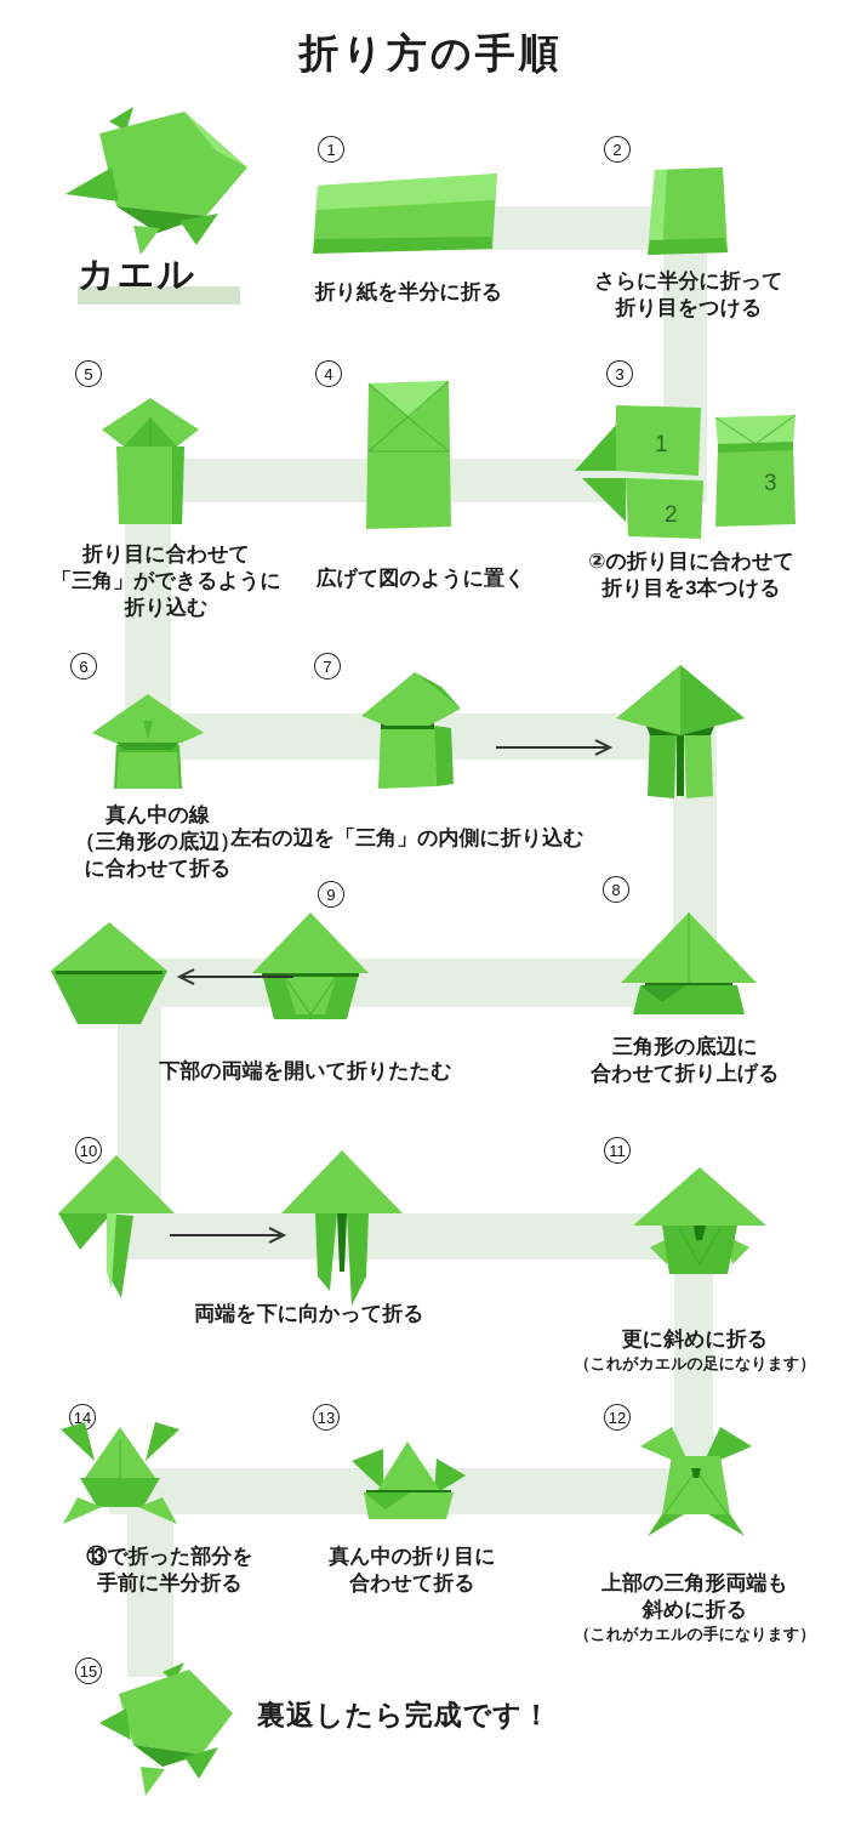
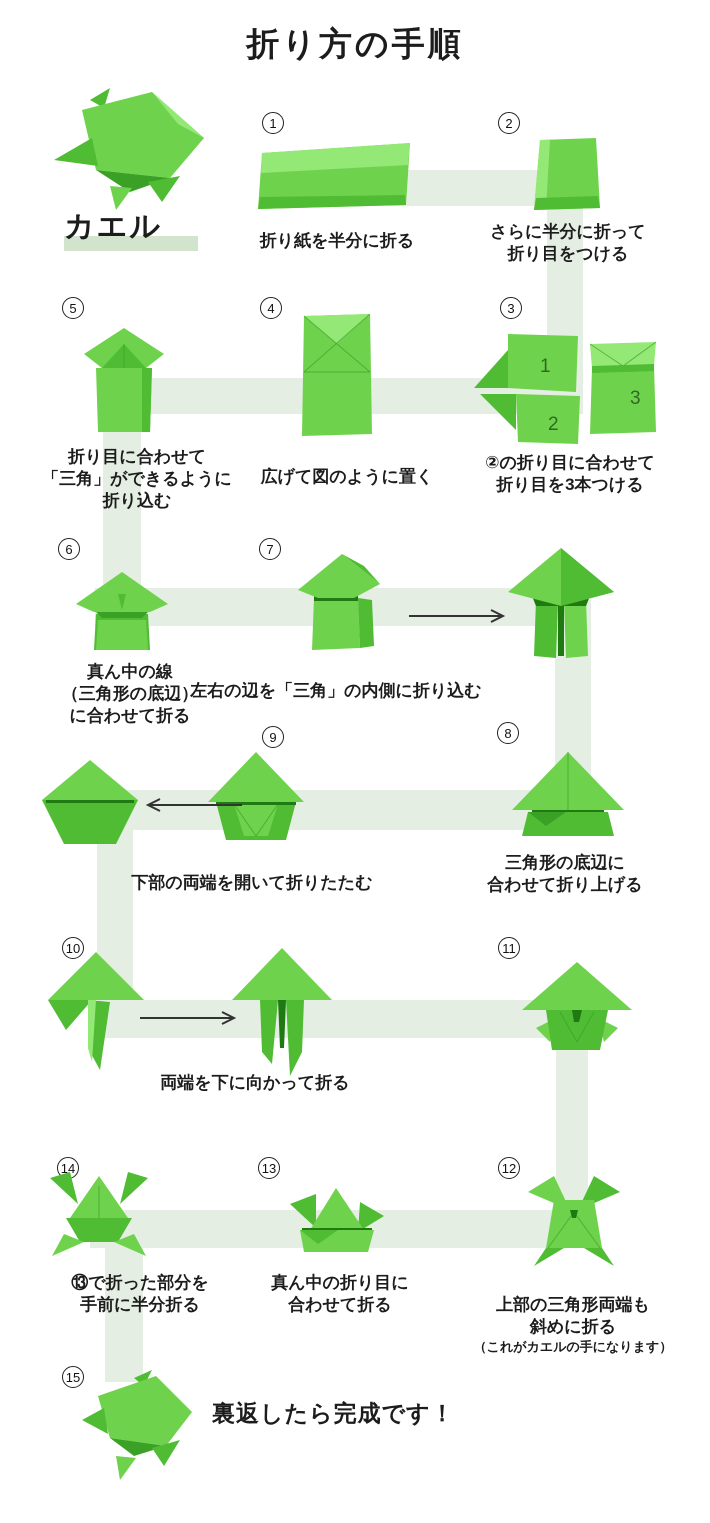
  折り方の手順
  カエル
  1
  折り紙を半分に折る
  2
  さらに半分に折って
  折り目をつける
  3
  1
  2
  3
  ②の折り目に合わせて
  折り目を3本つける
  4
  広げて図のように置く
  5
  折り目に合わせて
  「三角」ができるように
  折り込む
  6
  真ん中の線
  （三角形の底辺）
  に合わせて折る
  7
  左右の辺を「三角」の内側に折り込む
  8
  三角形の底辺に
  合わせて折り上げる
  9
  下部の両端を開いて折りたたむ
  10
  両端を下に向かって折る
  11
- 更に斜めに折る
- （これがカエルの足になります）
  12
  上部の三角形両端も
  斜めに折る
  （これがカエルの手になります）
  13
  真ん中の折り目に
  合わせて折る
  14
  ⑬で折った部分を
  手前に半分折る
  15
  裏返したら完成です！
